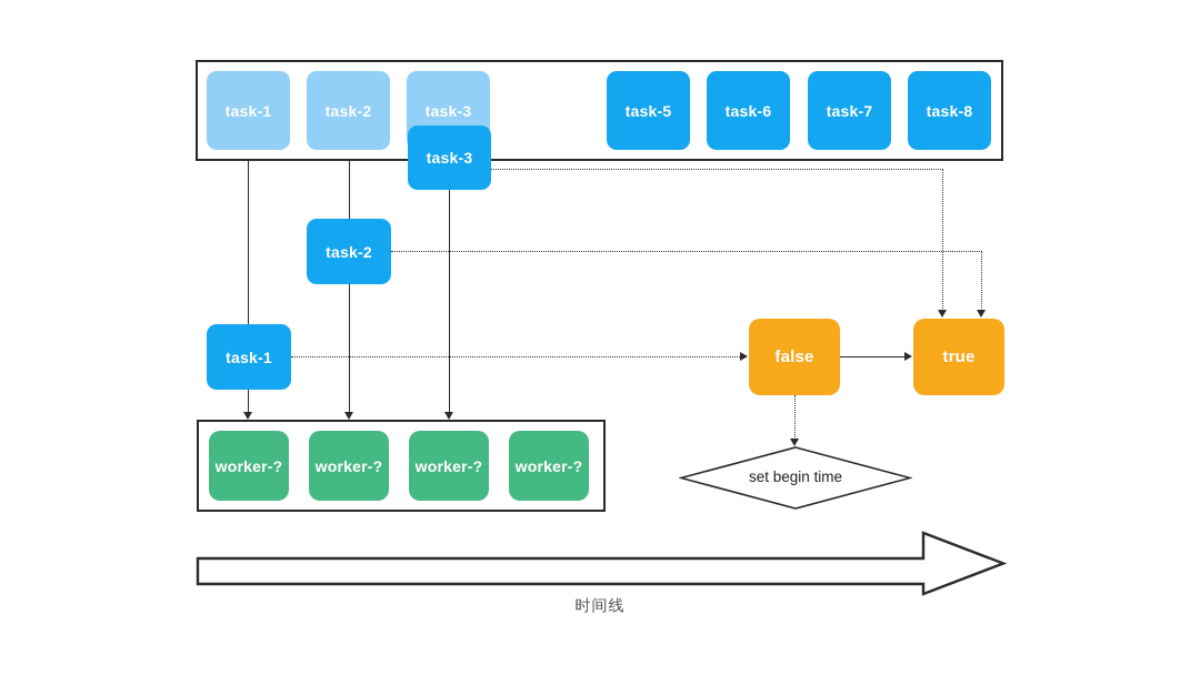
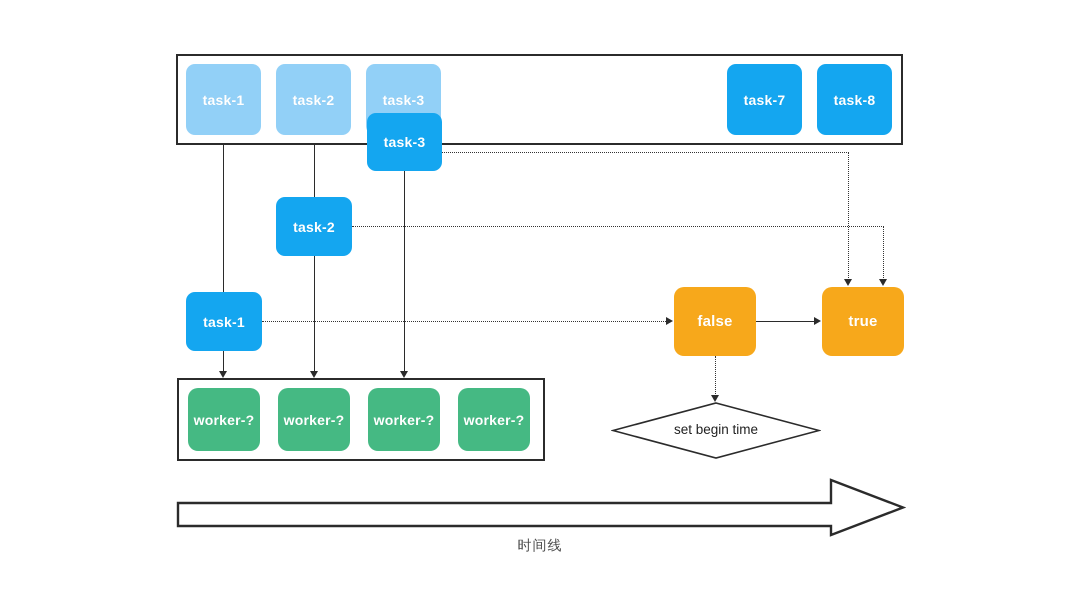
  task-1
  task-2
  task-3
- task-5
- task-6
  task-7
  task-8
  task-3
  task-2
  task-1
  worker-?
  worker-?
  worker-?
  worker-?
  false
  true
  set begin time
  时间线
